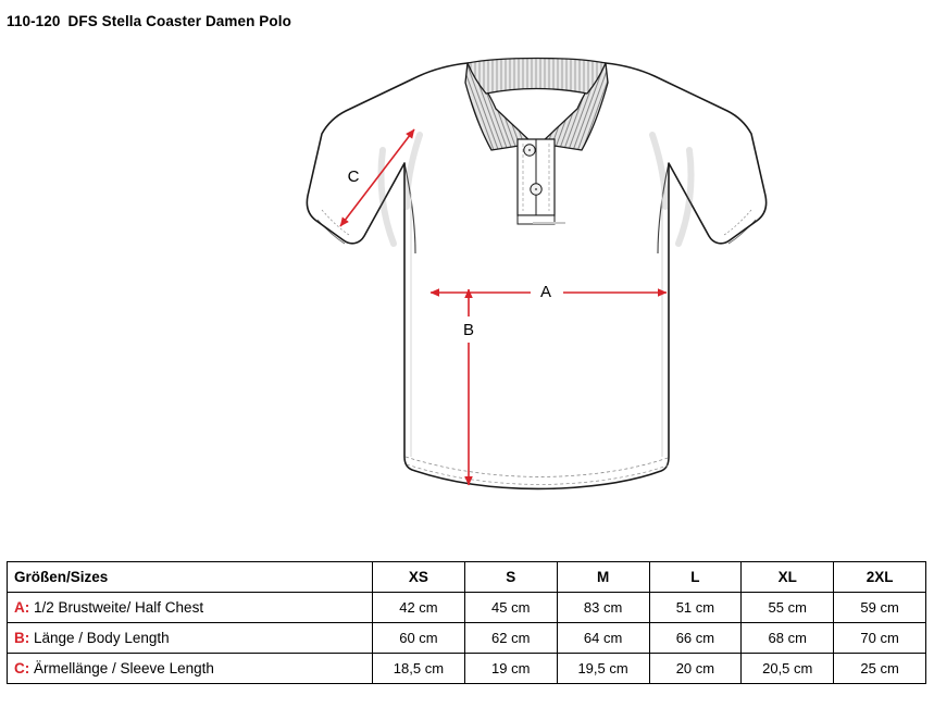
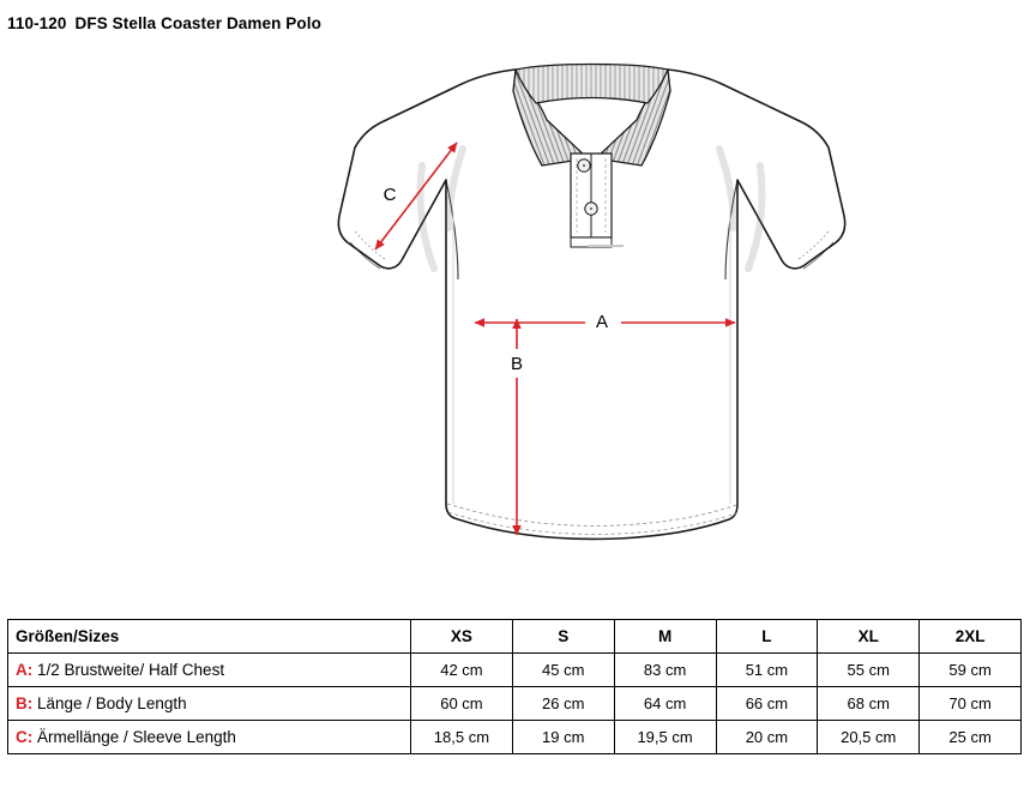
  110-120 DFS Stella Coaster Damen Polo
  A
  B
  C
  Größen/Sizes	XS	S	M	L	XL	2XL
  A: 1/2 Brustweite/ Half Chest	42 cm	45 cm	83 cm	51 cm	55 cm	59 cm
- B: Länge / Body Length	60 cm	62 cm	64 cm	66 cm	68 cm	70 cm
+ B: Länge / Body Length	60 cm	26 cm	64 cm	66 cm	68 cm	70 cm
  C: Ärmellänge / Sleeve Length	18,5 cm	19 cm	19,5 cm	20 cm	20,5 cm	25 cm
